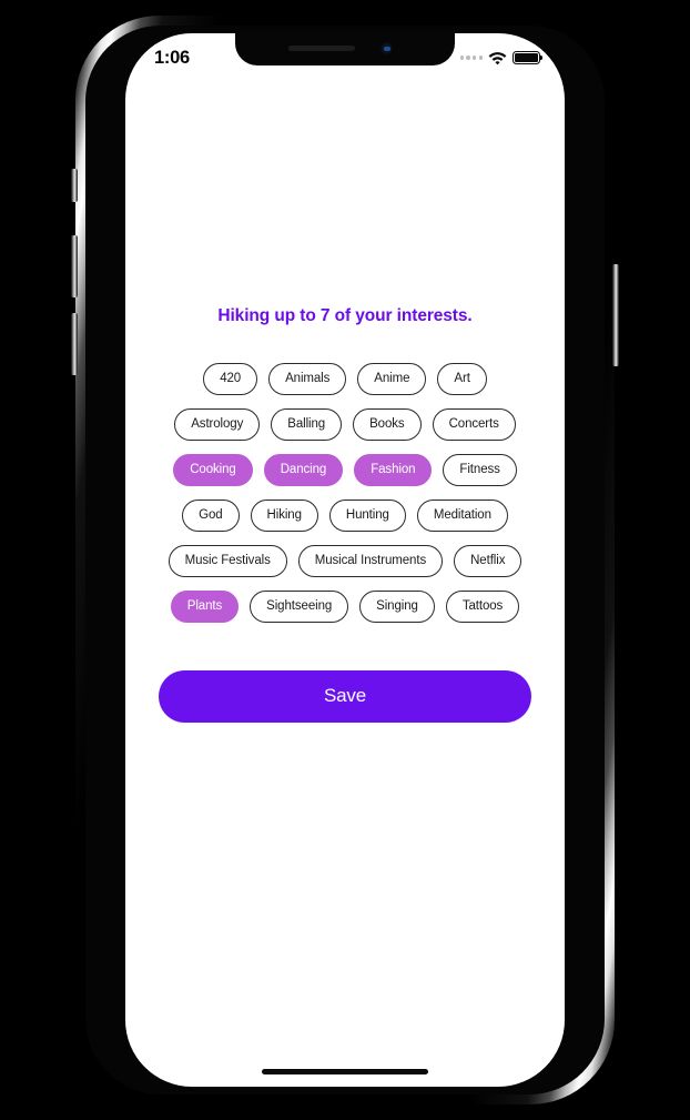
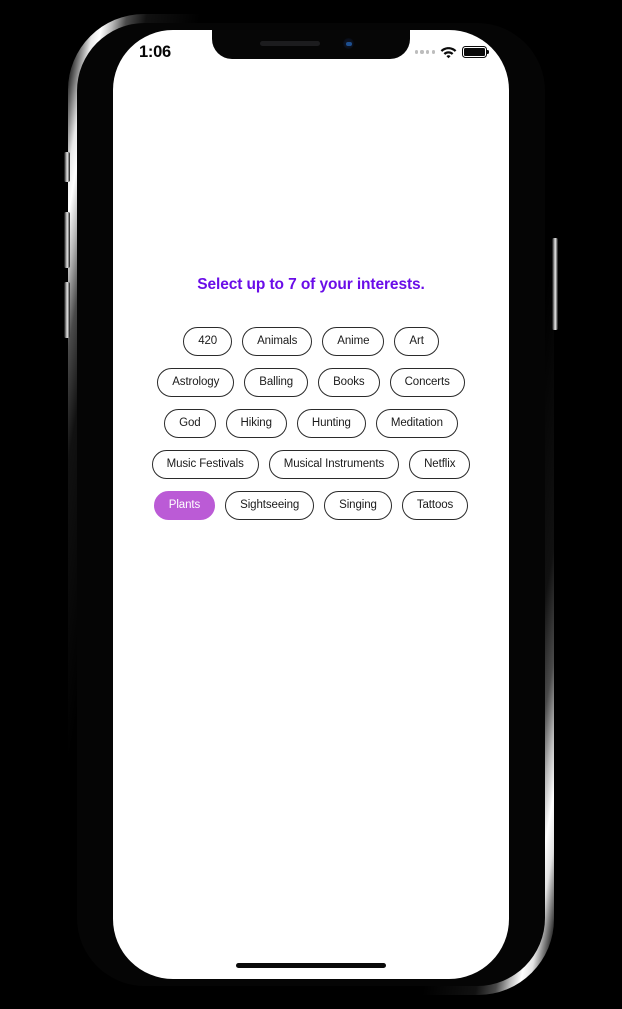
  1:06
- Hiking up to 7 of your interests.
+ Select up to 7 of your interests.
  420
  Animals
  Anime
  Art
  Astrology
  Balling
  Books
  Concerts
- Cooking
- Dancing
- Fashion
- Fitness
  God
  Hiking
  Hunting
  Meditation
  Music Festivals
  Musical Instruments
  Netflix
  Plants
  Sightseeing
  Singing
  Tattoos
- Save
